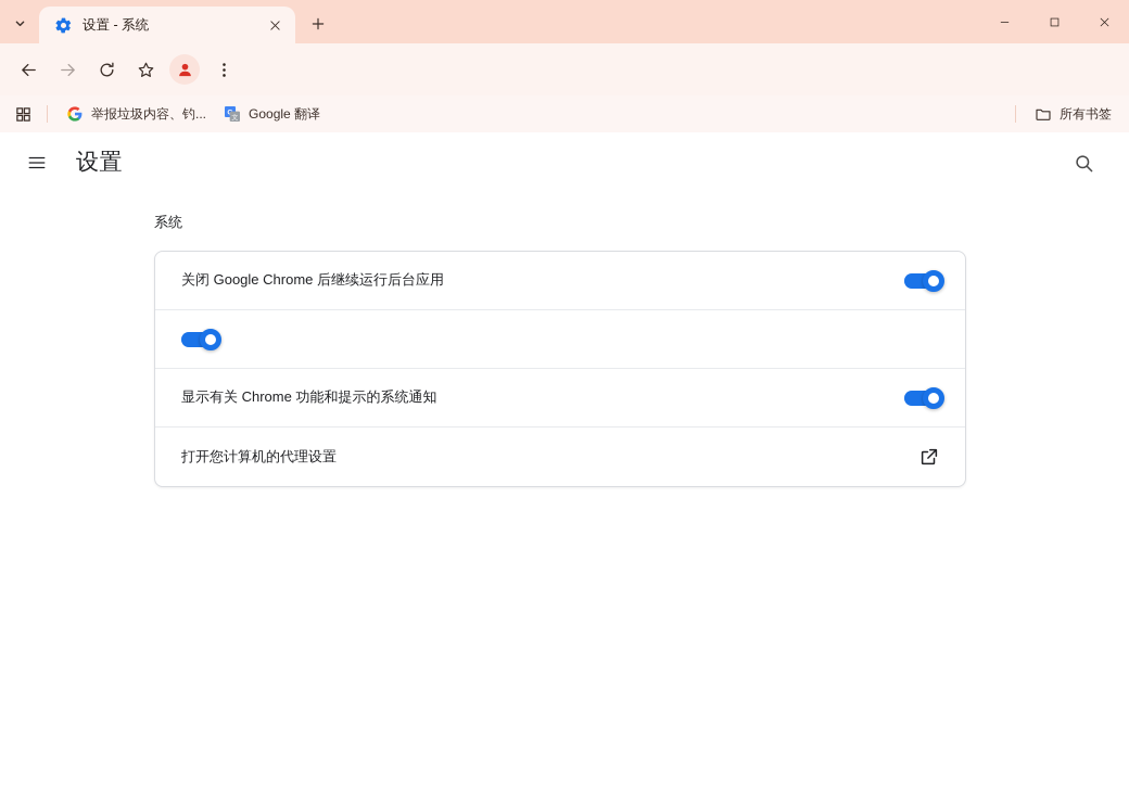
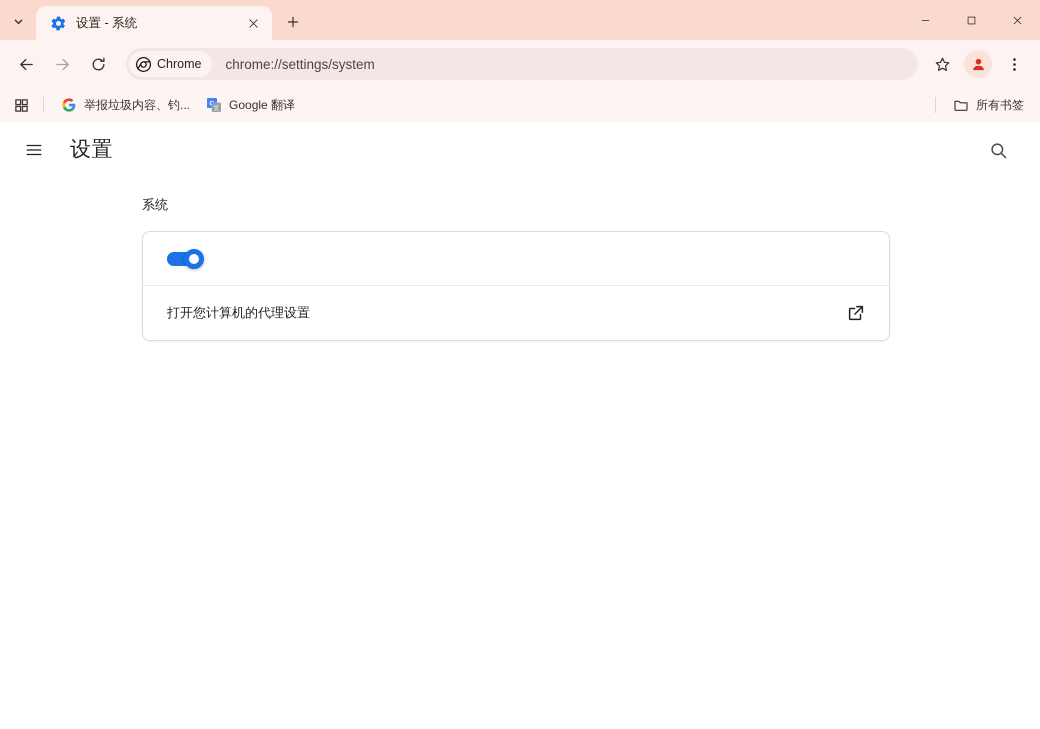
  设置 - 系统
+ Chrome
+ chrome://settings/system
  举报垃圾内容、钓...
  Google 翻译
  所有书签
  设置
  系统
- 关闭 Google Chrome 后继续运行后台应用
- 显示有关 Chrome 功能和提示的系统通知
  打开您计算机的代理设置
